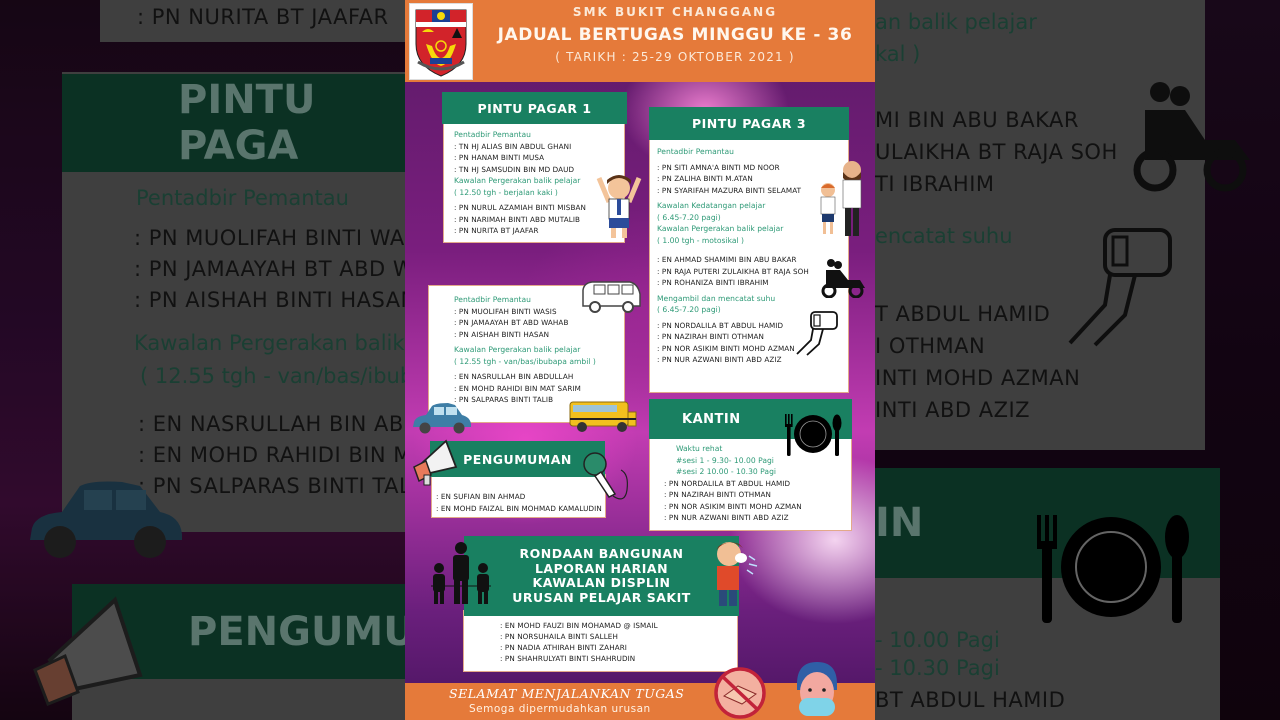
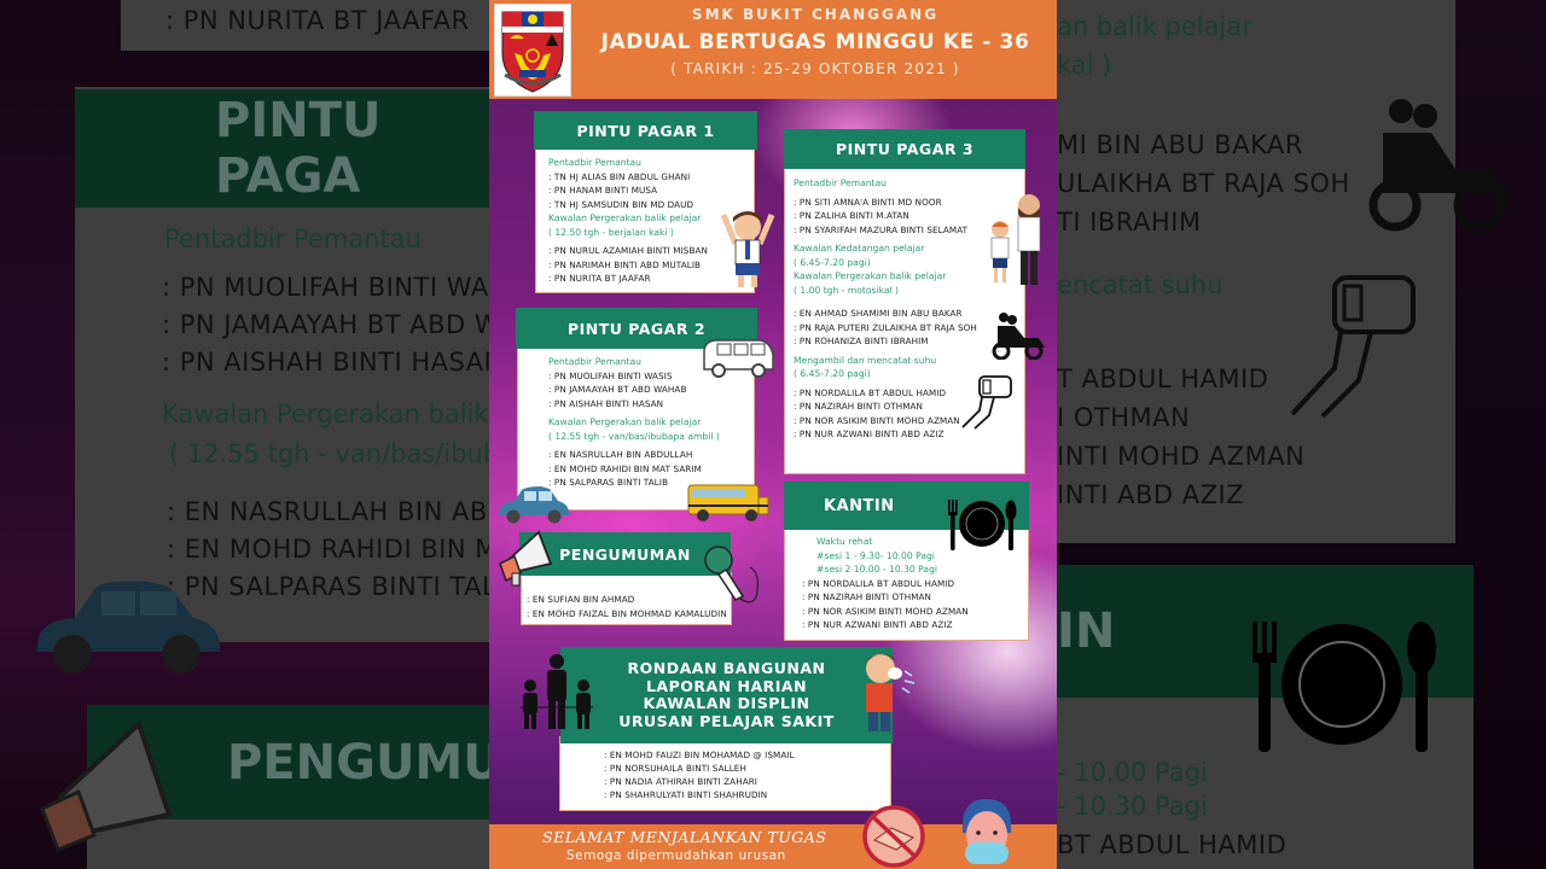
  : PN NURITA BT JAAFAR
  PINTU PAGA
  Pentadbir Pemantau
  : PN MUOLIFAH BINTI WA
  : PN JAMAAYAH BT ABD W
  : PN AISHAH BINTI HASA
  Kawalan Pergerakan balik
  ( 12.55 tgh - van/bas/ibu
  : EN NASRULLAH BIN AB
  : EN MOHD RAHIDI BIN M
  : PN SALPARAS BINTI TA
  PENGUMU
  an balik pelajar
  kal )
  MI BIN ABU BAKAR
  ULAIKHA BT RAJA SOH
  TI IBRAHIM
  encatat suhu
  T ABDUL HAMID
  I OTHMAN
  INTI MOHD AZMAN
  INTI ABD AZIZ
  IN
  - 10.00 Pagi
  - 10.30 Pagi
  BT ABDUL HAMID
  SMK BUKIT CHANGGANG
  JADUAL BERTUGAS MINGGU KE - 36
  ( TARIKH : 25-29 OKTOBER 2021 )
  PINTU PAGAR 1
  Pentadbir Pemantau
  : TN HJ ALIAS BIN ABDUL GHANI
  : PN HANAM BINTI MUSA
  : TN HJ SAMSUDIN BIN MD DAUD
  Kawalan Pergerakan balik pelajar
  ( 12.50 tgh - berjalan kaki )
  : PN NURUL AZAMIAH BINTI MISBAN
  : PN NARIMAH BINTI ABD MUTALIB
  : PN NURITA BT JAAFAR
  PINTU PAGAR 3
  Pentadbir Pemantau
  : PN SITI AMNA'A BINTI MD NOOR
  : PN ZALIHA BINTI M.ATAN
  : PN SYARIFAH MAZURA BINTI SELAMAT
  Kawalan Kedatangan pelajar
  ( 6.45-7.20 pagi)
  Kawalan Pergerakan balik pelajar
  ( 1.00 tgh - motosikal )
  : EN AHMAD SHAMIMI BIN ABU BAKAR
  : PN RAJA PUTERI ZULAIKHA BT RAJA SOH
  : PN ROHANIZA BINTI IBRAHIM
  Mengambil dan mencatat suhu
  ( 6.45-7.20 pagi)
  : PN NORDALILA BT ABDUL HAMID
  : PN NAZIRAH BINTI OTHMAN
  : PN NOR ASIKIM BINTI MOHD AZMAN
  : PN NUR AZWANI BINTI ABD AZIZ
+ PINTU PAGAR 2
  Pentadbir Pemantau
  : PN MUOLIFAH BINTI WASIS
  : PN JAMAAYAH BT ABD WAHAB
  : PN AISHAH BINTI HASAN
  Kawalan Pergerakan balik pelajar
  ( 12.55 tgh - van/bas/ibubapa ambil )
  : EN NASRULLAH BIN ABDULLAH
  : EN MOHD RAHIDI BIN MAT SARIM
  : PN SALPARAS BINTI TALIB
  PENGUMUMAN
  : EN SUFIAN BIN AHMAD
  : EN MOHD FAIZAL BIN MOHMAD KAMALUDIN
  KANTIN
  Waktu rehat
  #sesi 1 - 9.30- 10.00 Pagi
  #sesi 2 10.00 - 10.30 Pagi
  : PN NORDALILA BT ABDUL HAMID
  : PN NAZIRAH BINTI OTHMAN
  : PN NOR ASIKIM BINTI MOHD AZMAN
  : PN NUR AZWANI BINTI ABD AZIZ
  RONDAAN BANGUNAN
  LAPORAN HARIAN
  KAWALAN DISPLIN
  URUSAN PELAJAR SAKIT
  : EN MOHD FAUZI BIN MOHAMAD @ ISMAIL
  : PN NORSUHAILA BINTI SALLEH
  : PN NADIA ATHIRAH BINTI ZAHARI
  : PN SHAHRULYATI BINTI SHAHRUDIN
  SELAMAT MENJALANKAN TUGAS
  Semoga dipermudahkan urusan
